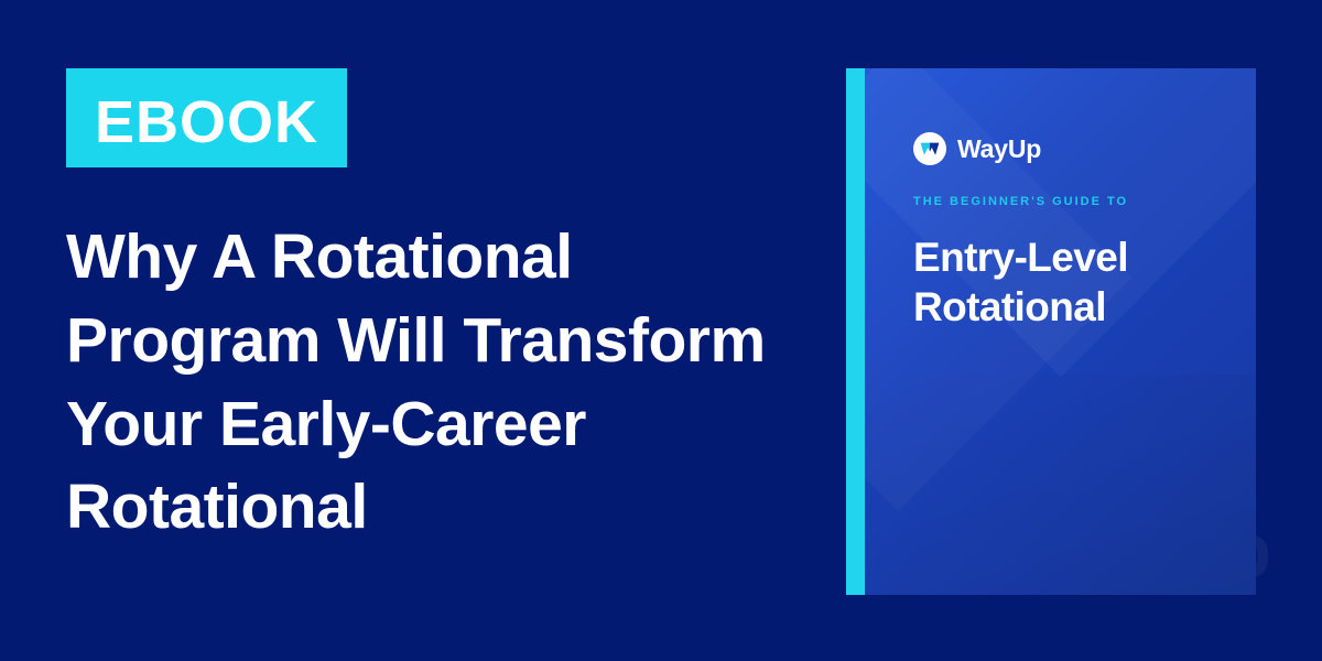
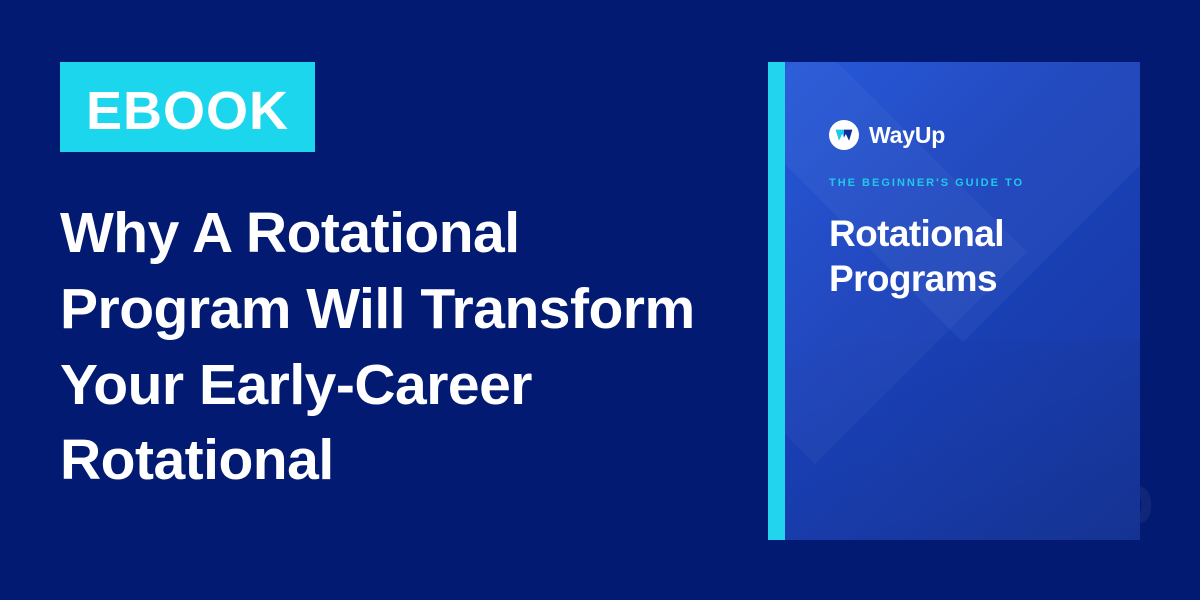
  EBOOK
  Why A Rotational Program Will Transform Your Early-Career Rotational
  WayUp
  THE BEGINNER'S GUIDE TO
- Entry-Level
  Rotational
+ Programs
